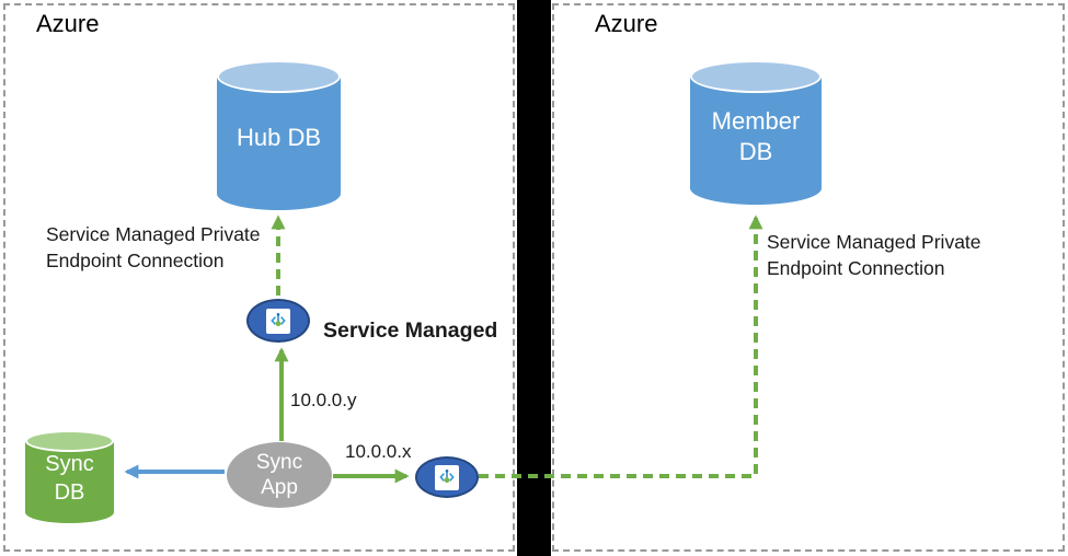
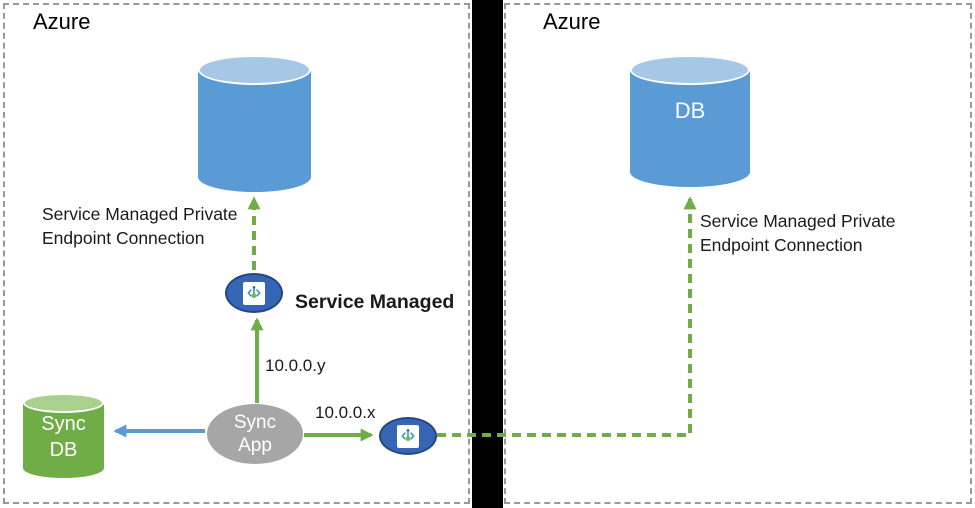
  Azure
  Azure
- Hub DB
- Member
  DB
  Sync
  DB
  Sync
  App
  Service Managed Private
  Endpoint Connection
  Service Managed Private
  Endpoint Connection
  Service Managed
  10.0.0.y
  10.0.0.x
